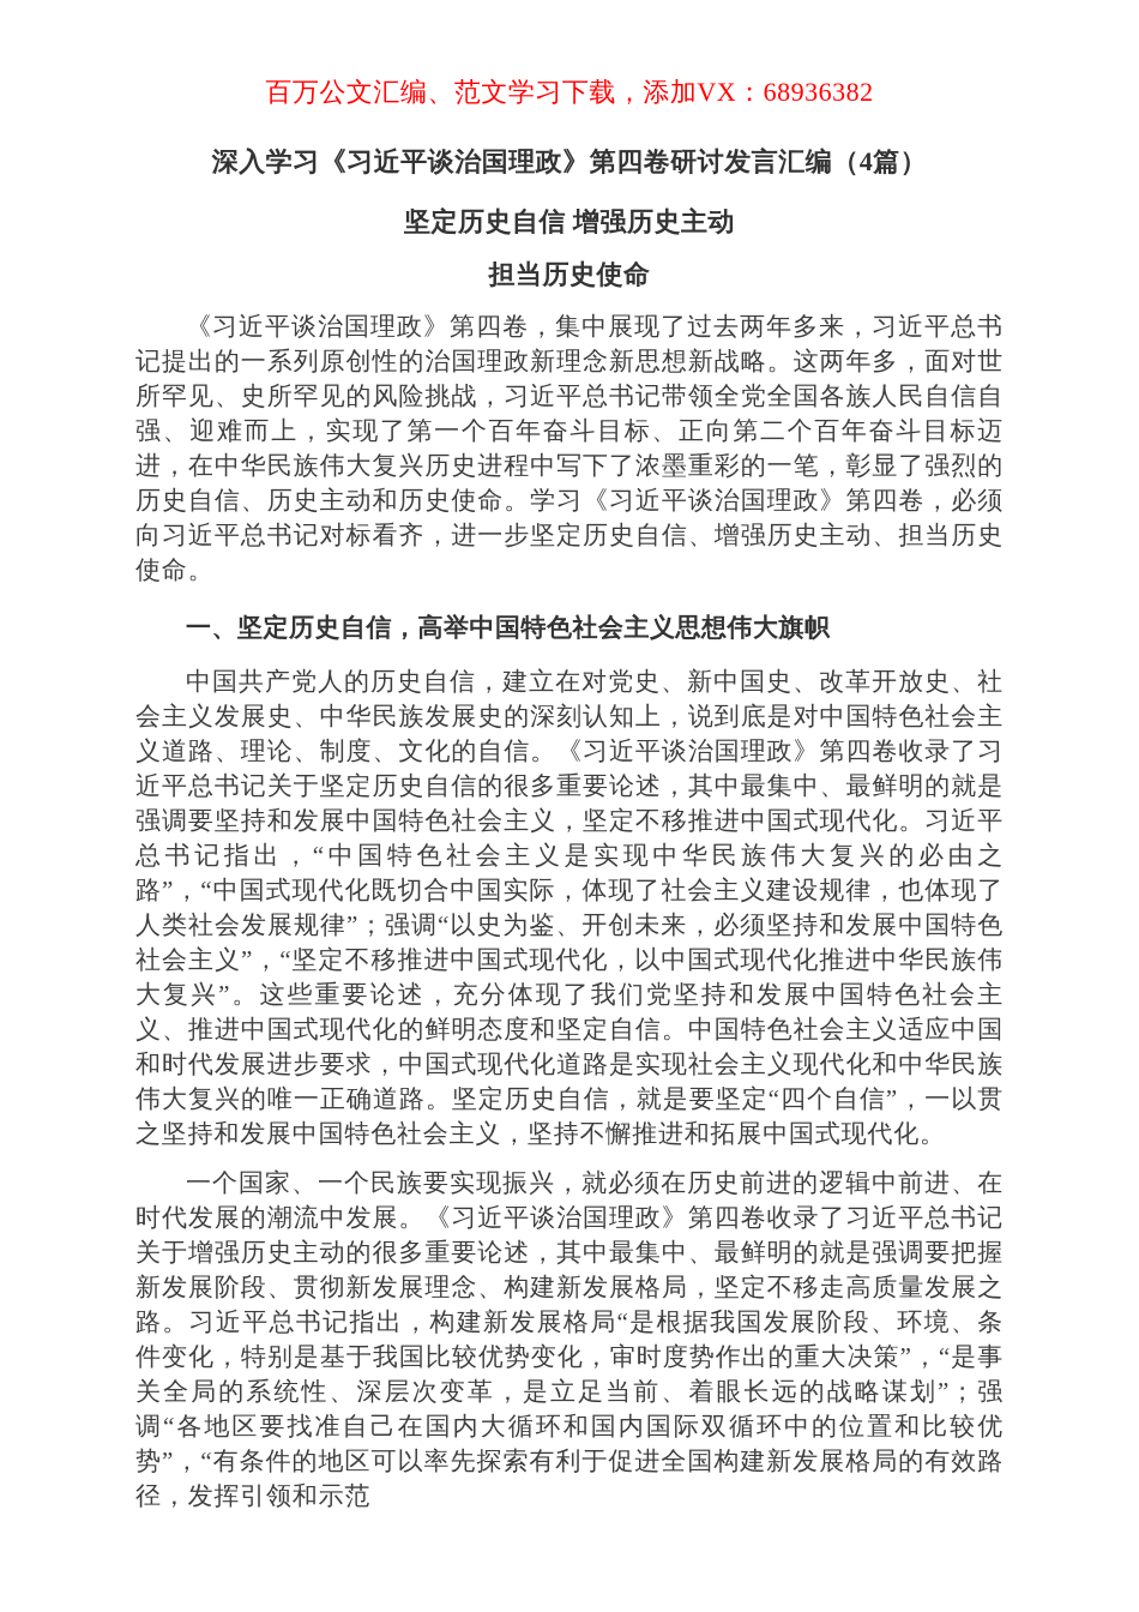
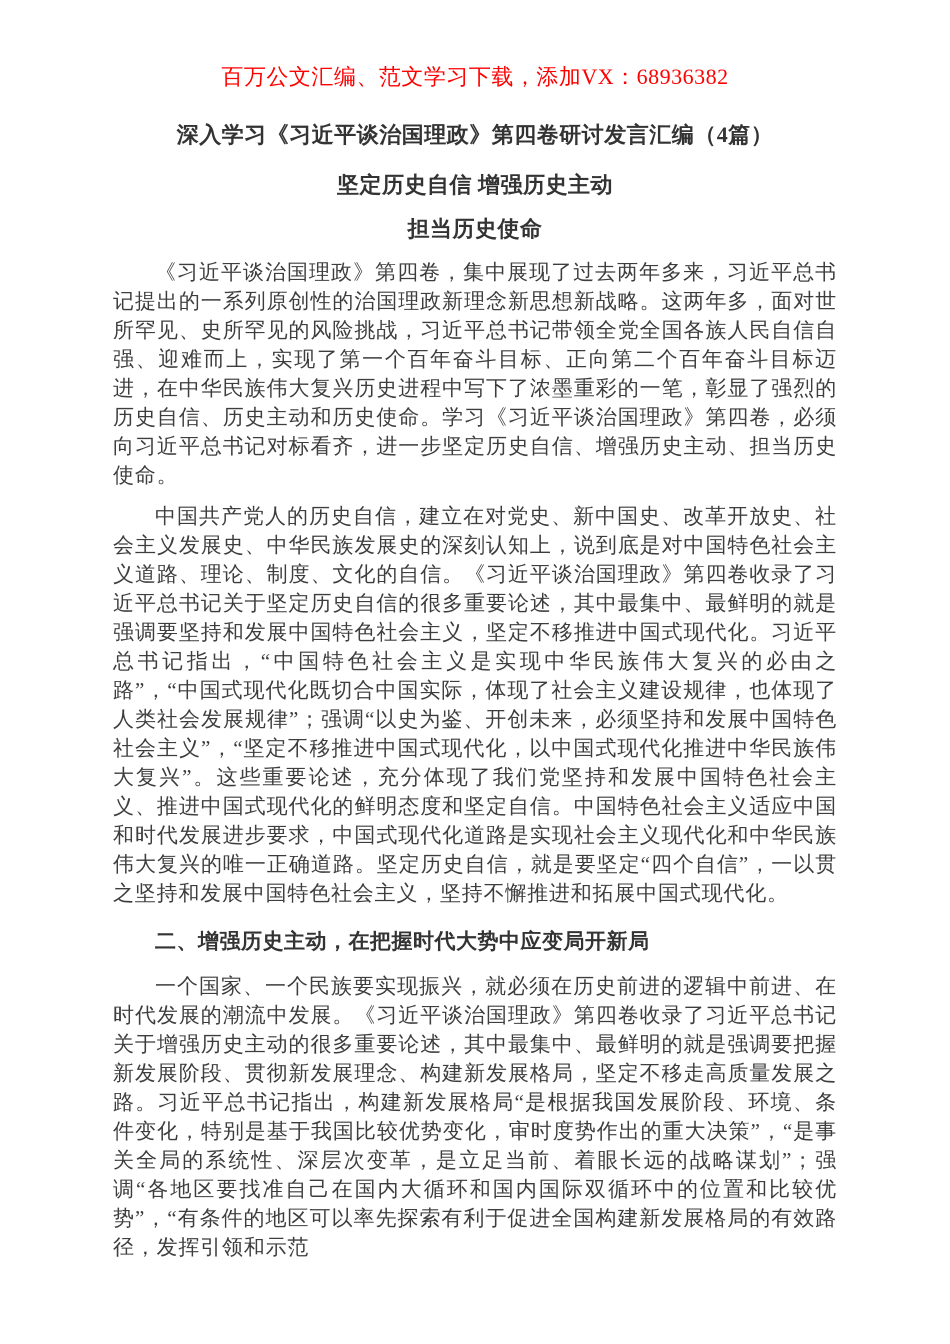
  百万公文汇编、范文学习下载，添加VX：68936382
  深入学习《习近平谈治国理政》第四卷研讨发言汇编（4篇）
  坚定历史自信 增强历史主动
  担当历史使命
  《习近平谈治国理政》第四卷，集中展现了过去两年多来，习近平总书记提出的一系列原创性的治国理政新理念新思想新战略。这两年多，面对世所罕见、史所罕见的风险挑战，习近平总书记带领全党全国各族人民自信自强、迎难而上，实现了第一个百年奋斗目标、正向第二个百年奋斗目标迈进，在中华民族伟大复兴历史进程中写下了浓墨重彩的一笔，彰显了强烈的历史自信、历史主动和历史使命。学习《习近平谈治国理政》第四卷，必须向习近平总书记对标看齐，进一步坚定历史自信、增强历史主动、担当历史使命。
- 一、坚定历史自信，高举中国特色社会主义思想伟大旗帜
  中国共产党人的历史自信，建立在对党史、新中国史、改革开放史、社会主义发展史、中华民族发展史的深刻认知上，说到底是对中国特色社会主义道路、理论、制度、文化的自信。《习近平谈治国理政》第四卷收录了习近平总书记关于坚定历史自信的很多重要论述，其中最集中、最鲜明的就是强调要坚持和发展中国特色社会主义，坚定不移推进中国式现代化。习近平总书记指出，“中国特色社会主义是实现中华民族伟大复兴的必由之路”，“中国式现代化既切合中国实际，体现了社会主义建设规律，也体现了人类社会发展规律”；强调“以史为鉴、开创未来，必须坚持和发展中国特色社会主义”，“坚定不移推进中国式现代化，以中国式现代化推进中华民族伟大复兴”。这些重要论述，充分体现了我们党坚持和发展中国特色社会主义、推进中国式现代化的鲜明态度和坚定自信。中国特色社会主义适应中国和时代发展进步要求，中国式现代化道路是实现社会主义现代化和中华民族伟大复兴的唯一正确道路。坚定历史自信，就是要坚定“四个自信”，一以贯之坚持和发展中国特色社会主义，坚持不懈推进和拓展中国式现代化。
+ 二、增强历史主动，在把握时代大势中应变局开新局
  一个国家、一个民族要实现振兴，就必须在历史前进的逻辑中前进、在时代发展的潮流中发展。《习近平谈治国理政》第四卷收录了习近平总书记关于增强历史主动的很多重要论述，其中最集中、最鲜明的就是强调要把握新发展阶段、贯彻新发展理念、构建新发展格局，坚定不移走高质量发展之路。习近平总书记指出，构建新发展格局“是根据我国发展阶段、环境、条件变化，特别是基于我国比较优势变化，审时度势作出的重大决策”，“是事关全局的系统性、深层次变革，是立足当前、着眼长远的战略谋划”；强调“各地区要找准自己在国内大循环和国内国际双循环中的位置和比较优势”，“有条件的地区可以率先探索有利于促进全国构建新发展格局的有效路径，发挥引领和示范
